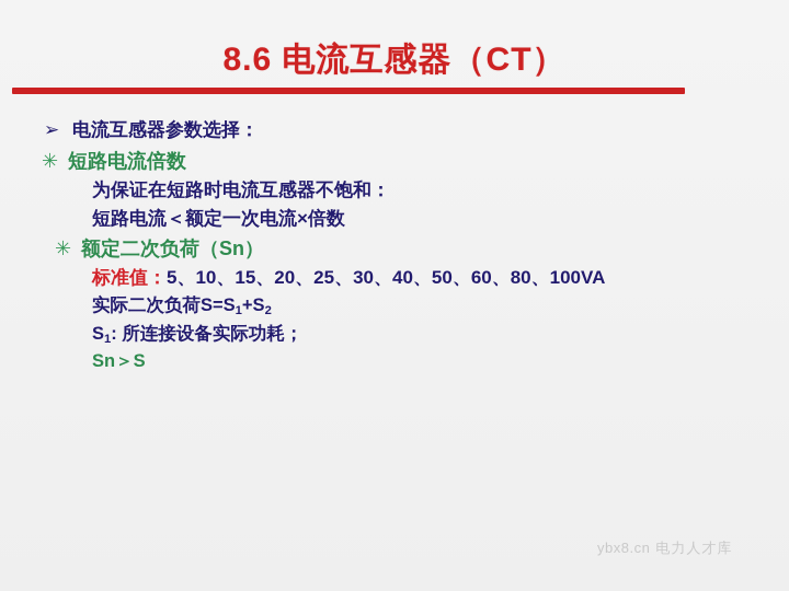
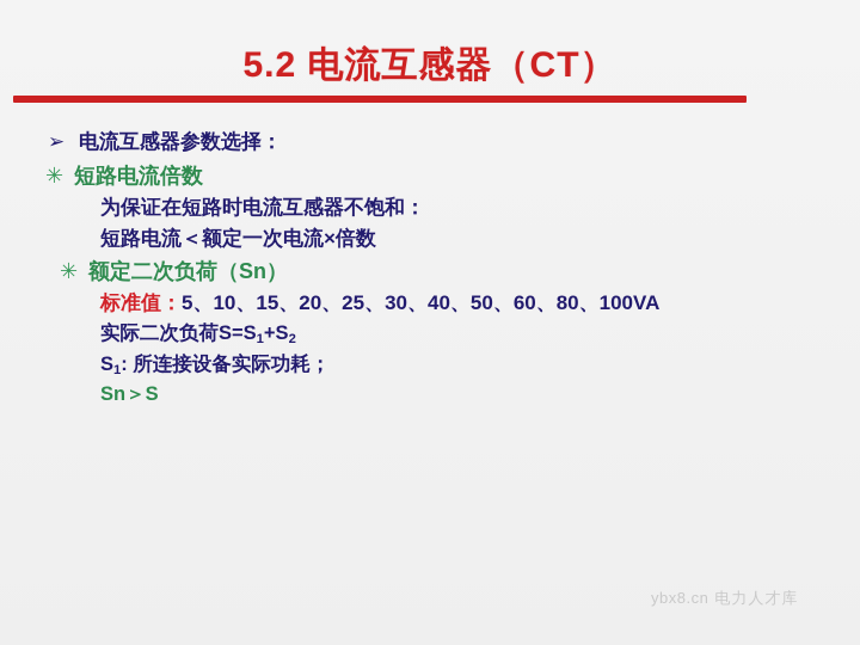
- 8.6 电流互感器（CT）
+ 5.2 电流互感器（CT）
  ➢ 电流互感器参数选择：
  ✳ 短路电流倍数
  为保证在短路时电流互感器不饱和：
  短路电流＜额定一次电流×倍数
  ✳ 额定二次负荷（Sn）
  标准值：5、10、15、20、25、30、40、50、60、80、100VA
  实际二次负荷S=S1+S2
  S1: 所连接设备实际功耗；
  Sn＞S
  ybx8.cn 电力人才库
